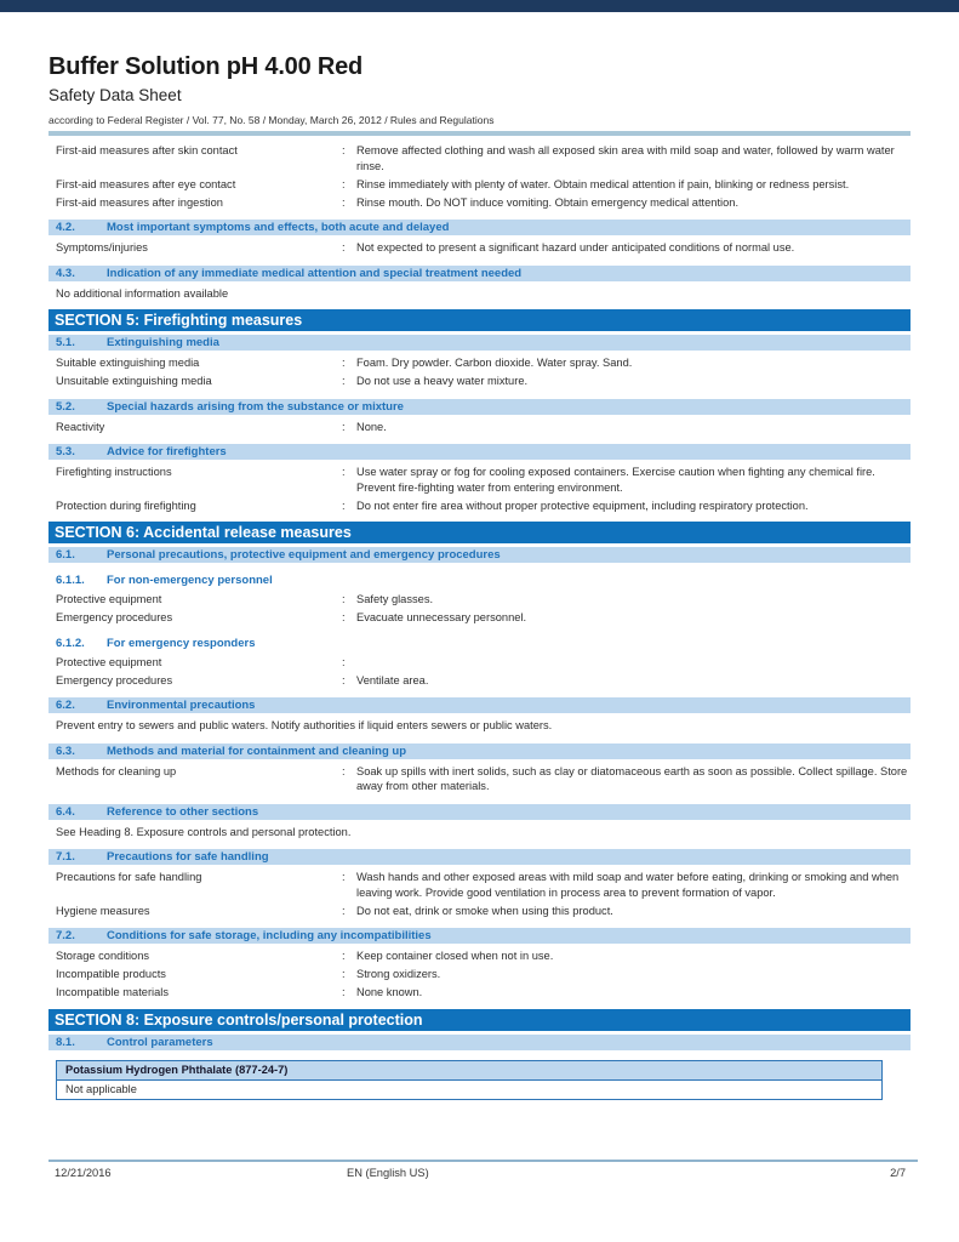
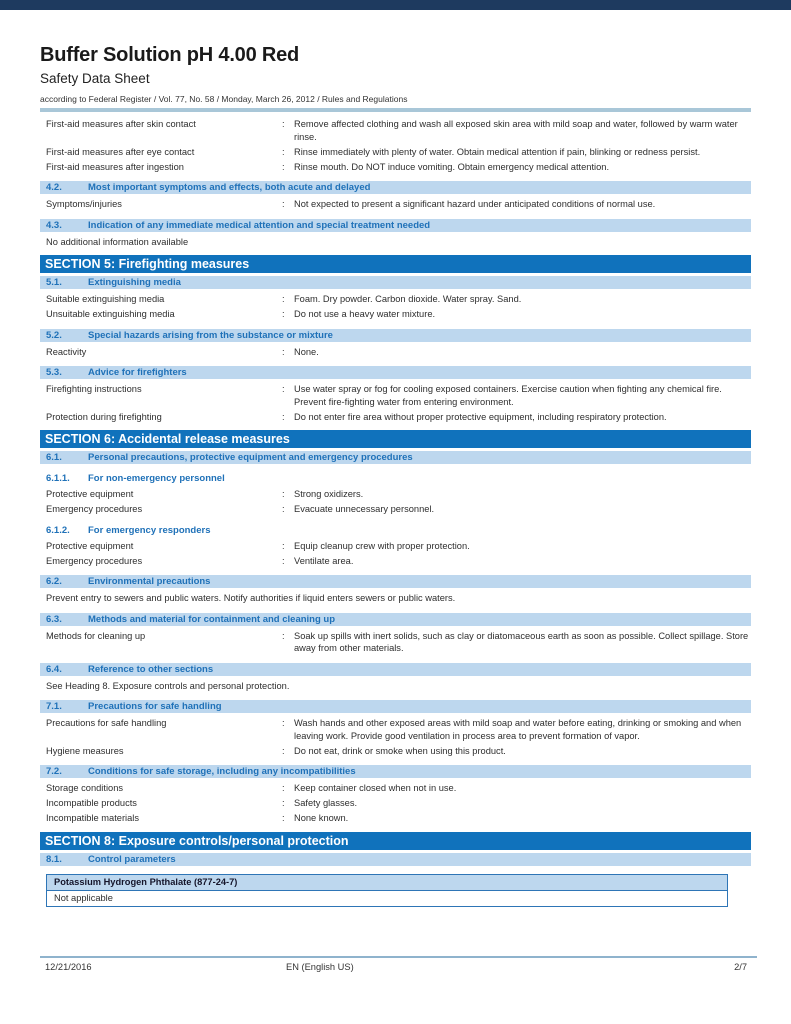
  Buffer Solution pH 4.00 Red
  Safety Data Sheet
  according to Federal Register / Vol. 77, No. 58 / Monday, March 26, 2012 / Rules and Regulations
  First-aid measures after skin contact
  :
  Remove affected clothing and wash all exposed skin area with mild soap and water, followed by warm water rinse.
  First-aid measures after eye contact
  :
  Rinse immediately with plenty of water. Obtain medical attention if pain, blinking or redness persist.
  First-aid measures after ingestion
  :
  Rinse mouth. Do NOT induce vomiting. Obtain emergency medical attention.
  4.2.
  Most important symptoms and effects, both acute and delayed
  Symptoms/injuries
  :
  Not expected to present a significant hazard under anticipated conditions of normal use.
  4.3.
  Indication of any immediate medical attention and special treatment needed
  No additional information available
  SECTION 5: Firefighting measures
  5.1.
  Extinguishing media
  Suitable extinguishing media
  :
  Foam. Dry powder. Carbon dioxide. Water spray. Sand.
  Unsuitable extinguishing media
  :
  Do not use a heavy water mixture.
  5.2.
  Special hazards arising from the substance or mixture
  Reactivity
  :
  None.
  5.3.
  Advice for firefighters
  Firefighting instructions
  :
  Use water spray or fog for cooling exposed containers. Exercise caution when fighting any chemical fire. Prevent fire-fighting water from entering environment.
  Protection during firefighting
  :
  Do not enter fire area without proper protective equipment, including respiratory protection.
  SECTION 6: Accidental release measures
  6.1.
  Personal precautions, protective equipment and emergency procedures
  6.1.1.
  For non-emergency personnel
  Protective equipment
  :
- Safety glasses.
+ Strong oxidizers.
  Emergency procedures
  :
  Evacuate unnecessary personnel.
  6.1.2.
  For emergency responders
  Protective equipment
  :
+ Equip cleanup crew with proper protection.
  Emergency procedures
  :
  Ventilate area.
  6.2.
  Environmental precautions
  Prevent entry to sewers and public waters. Notify authorities if liquid enters sewers or public waters.
  6.3.
  Methods and material for containment and cleaning up
  Methods for cleaning up
  :
  Soak up spills with inert solids, such as clay or diatomaceous earth as soon as possible. Collect spillage. Store away from other materials.
  6.4.
  Reference to other sections
  See Heading 8. Exposure controls and personal protection.
  7.1.
  Precautions for safe handling
  Precautions for safe handling
  :
  Wash hands and other exposed areas with mild soap and water before eating, drinking or smoking and when leaving work. Provide good ventilation in process area to prevent formation of vapor.
  Hygiene measures
  :
  Do not eat, drink or smoke when using this product.
  7.2.
  Conditions for safe storage, including any incompatibilities
  Storage conditions
  :
  Keep container closed when not in use.
  Incompatible products
  :
- Strong oxidizers.
+ Safety glasses.
  Incompatible materials
  :
  None known.
  SECTION 8: Exposure controls/personal protection
  8.1.
  Control parameters
  Potassium Hydrogen Phthalate (877-24-7)
  Not applicable
  12/21/2016
  EN (English US)
  2/7
